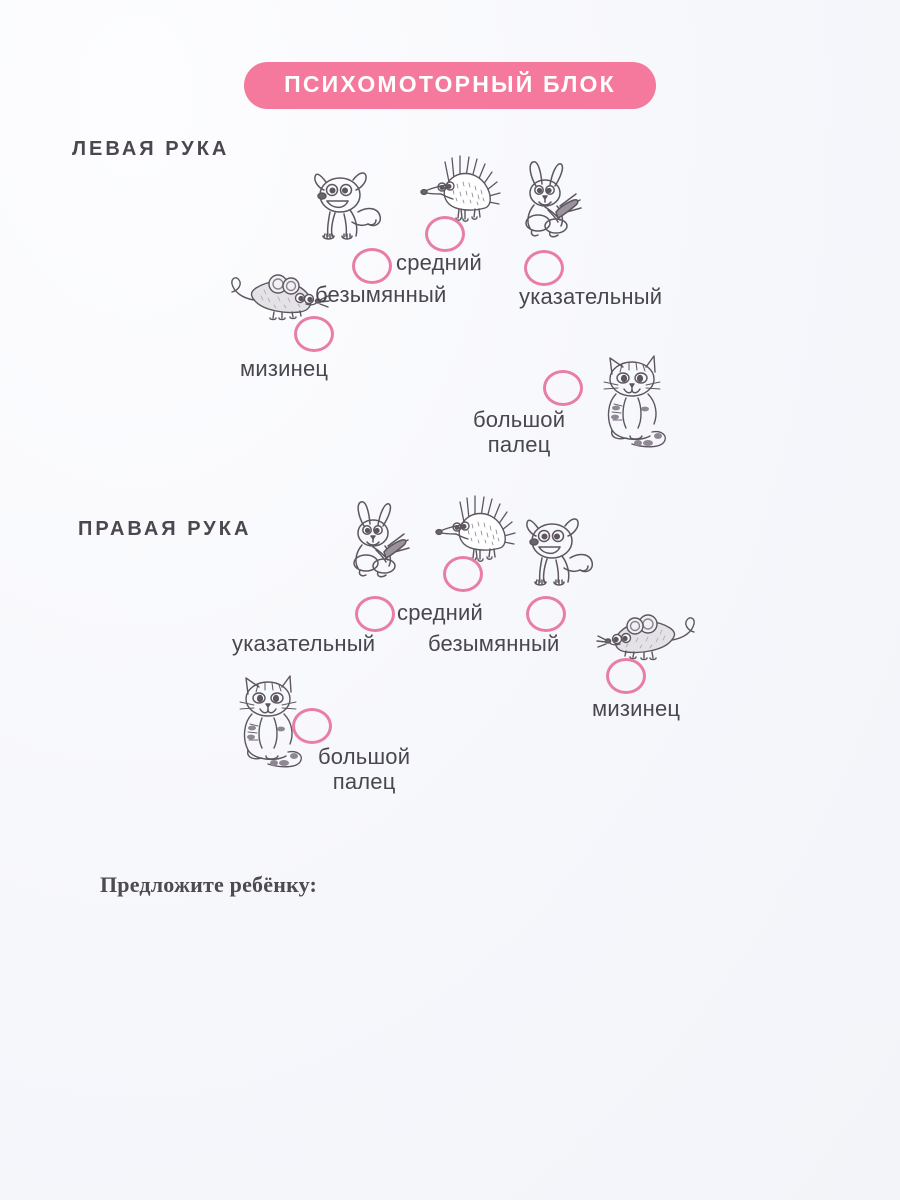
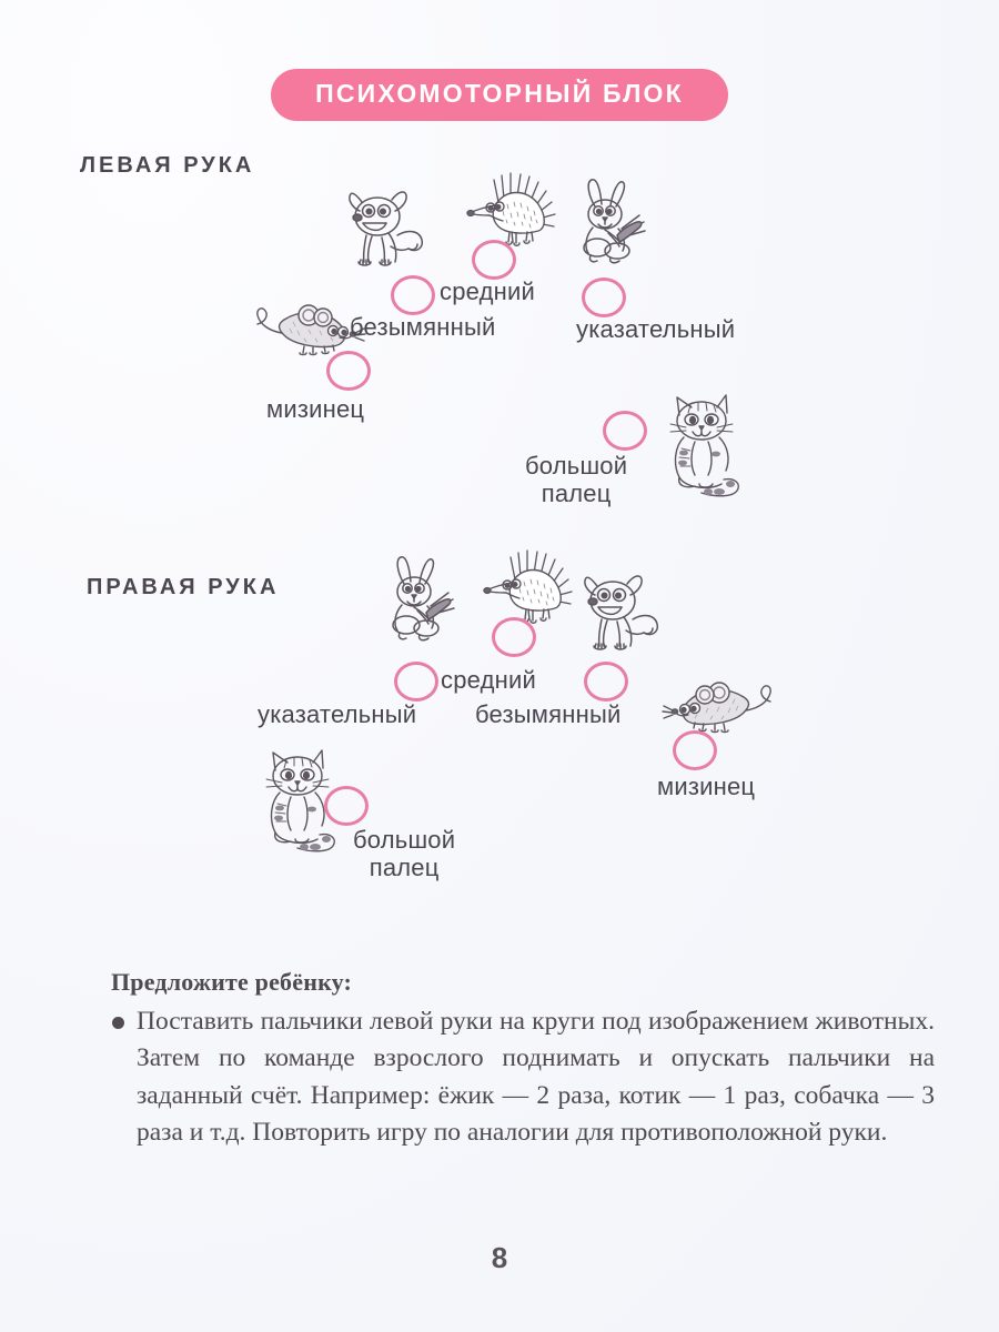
  ПСИХОМОТОРНЫЙ БЛОК
  ЛЕВАЯ РУКА
  средний
  безымянный
  указательный
  мизинец
  большой
  палец
  ПРАВАЯ РУКА
  средний
  указательный
  безымянный
  мизинец
  большой
  палец
  Предложите ребёнку:
+ Поставить пальчики левой руки на круги под изображением животных. Затем по команде взрослого поднимать и опускать пальчики на заданный счёт. Например: ёжик — 2 раза, котик — 1 раз, собачка — 3 раза и т.д. Повторить игру по аналогии для противоположной руки.
+ 8
